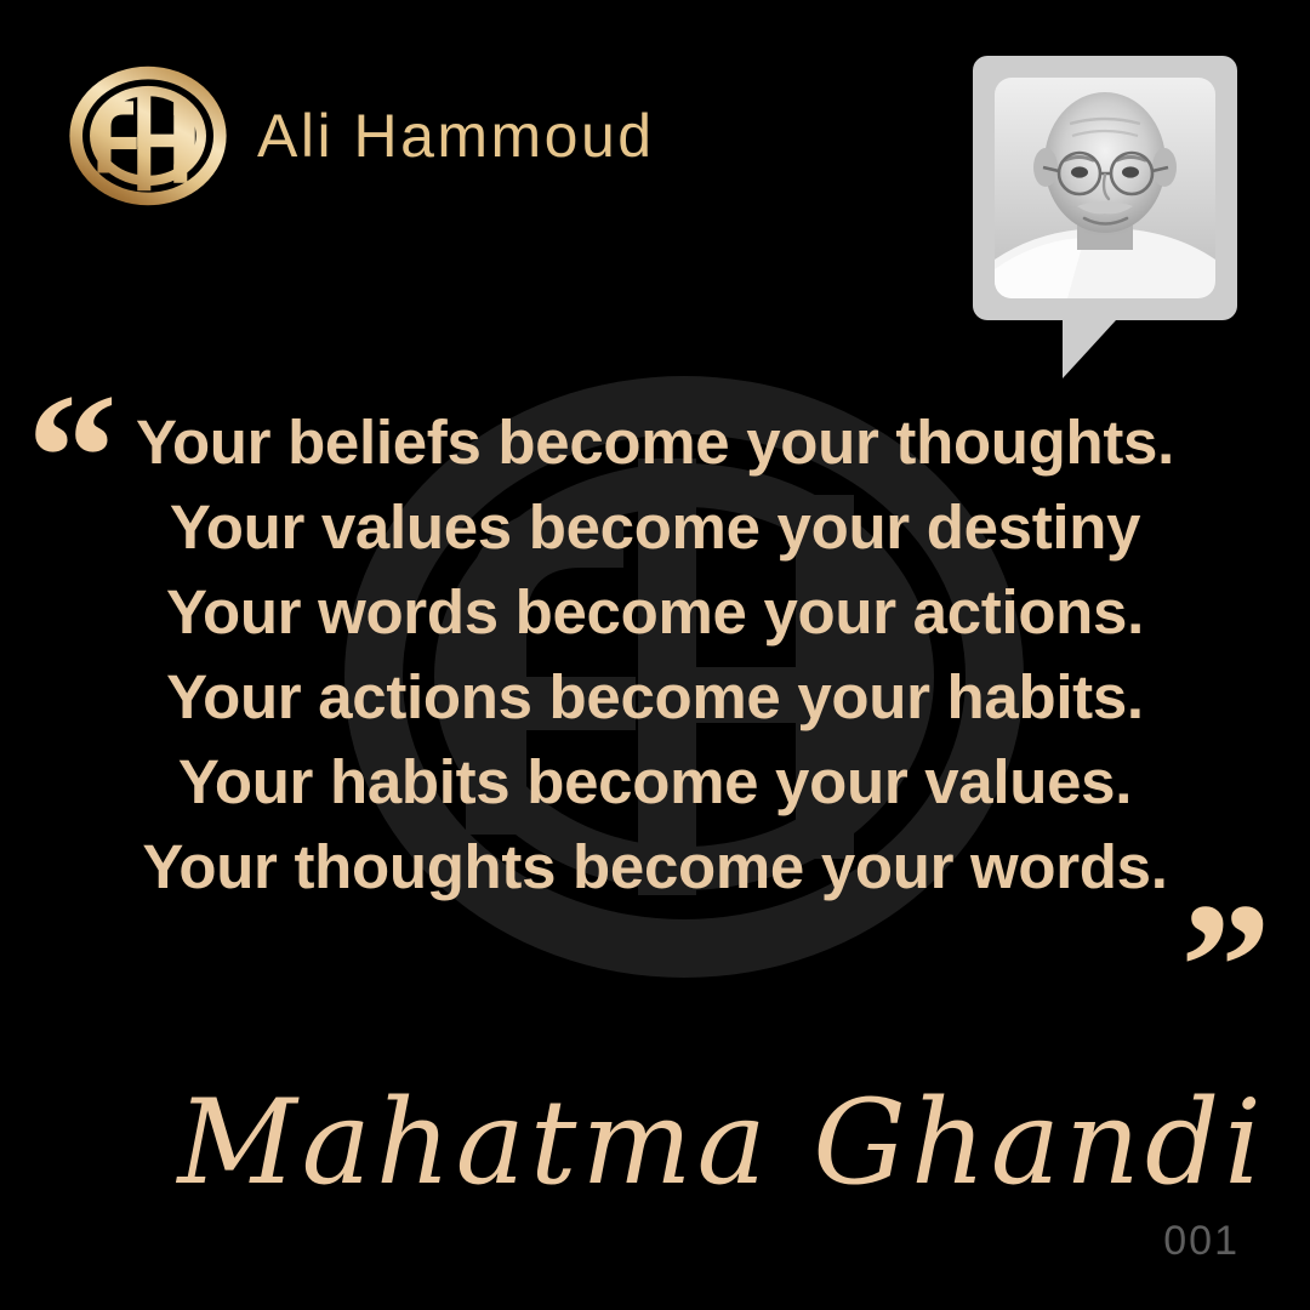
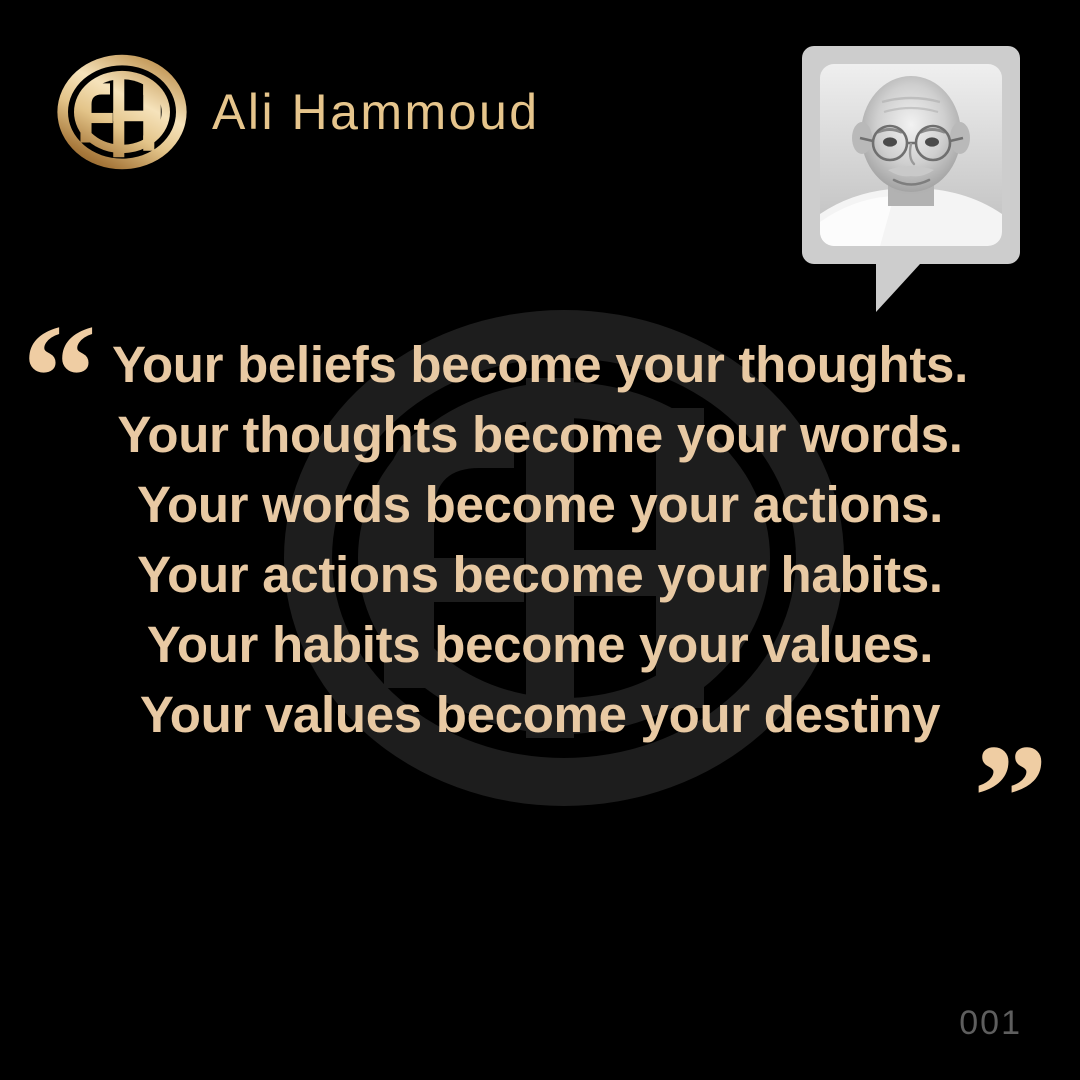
  Ali Hammoud
  “
  Your beliefs become your thoughts.
- Your values become your destiny
+ Your thoughts become your words.
  Your words become your actions.
  Your actions become your habits.
  Your habits become your values.
- Your thoughts become your words.
+ Your values become your destiny
  ”
- Mahatma Ghandi
  001
